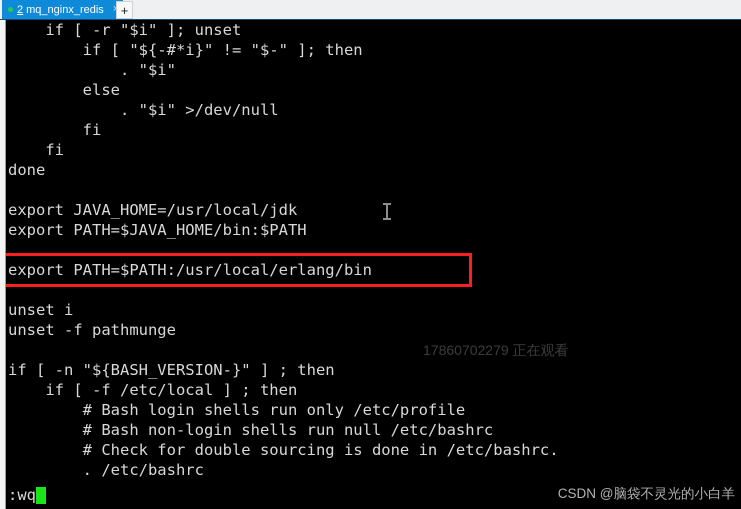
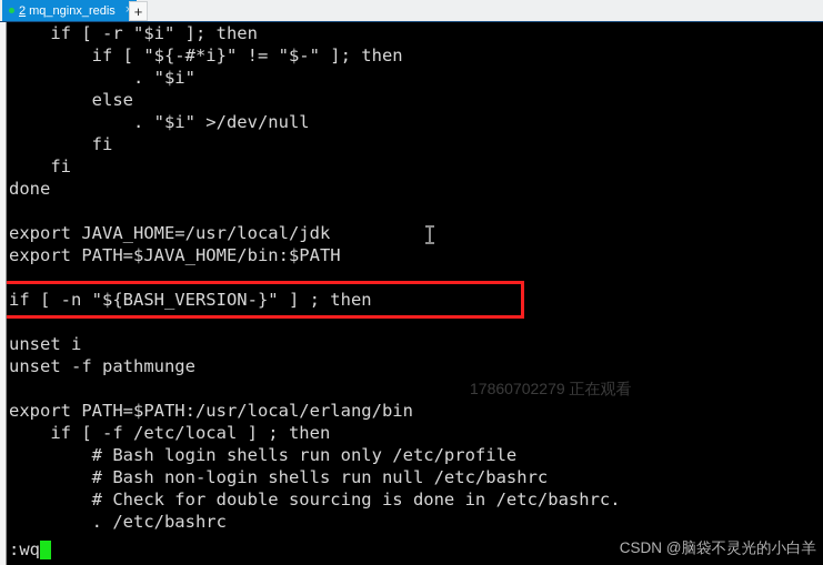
  2
  mq_nginx_redis
  +
- if [ -r "$i" ]; unset
+ if [ -r "$i" ]; then
  if [ "${-#*i}" != "$-" ]; then
  . "$i"
  else
  . "$i" >/dev/null
  fi
  fi
  done
  export JAVA_HOME=/usr/local/jdk
  export PATH=$JAVA_HOME/bin:$PATH
- export PATH=$PATH:/usr/local/erlang/bin
+ if [ -n "${BASH_VERSION-}" ] ; then
  unset i
  unset -f pathmunge
- if [ -n "${BASH_VERSION-}" ] ; then
+ export PATH=$PATH:/usr/local/erlang/bin
  if [ -f /etc/local ] ; then
  # Bash login shells run only /etc/profile
  # Bash non-login shells run null /etc/bashrc
  # Check for double sourcing is done in /etc/bashrc.
  . /etc/bashrc
  17860702279 正在观看
  :wq
  CSDN @脑袋不灵光的小白羊
